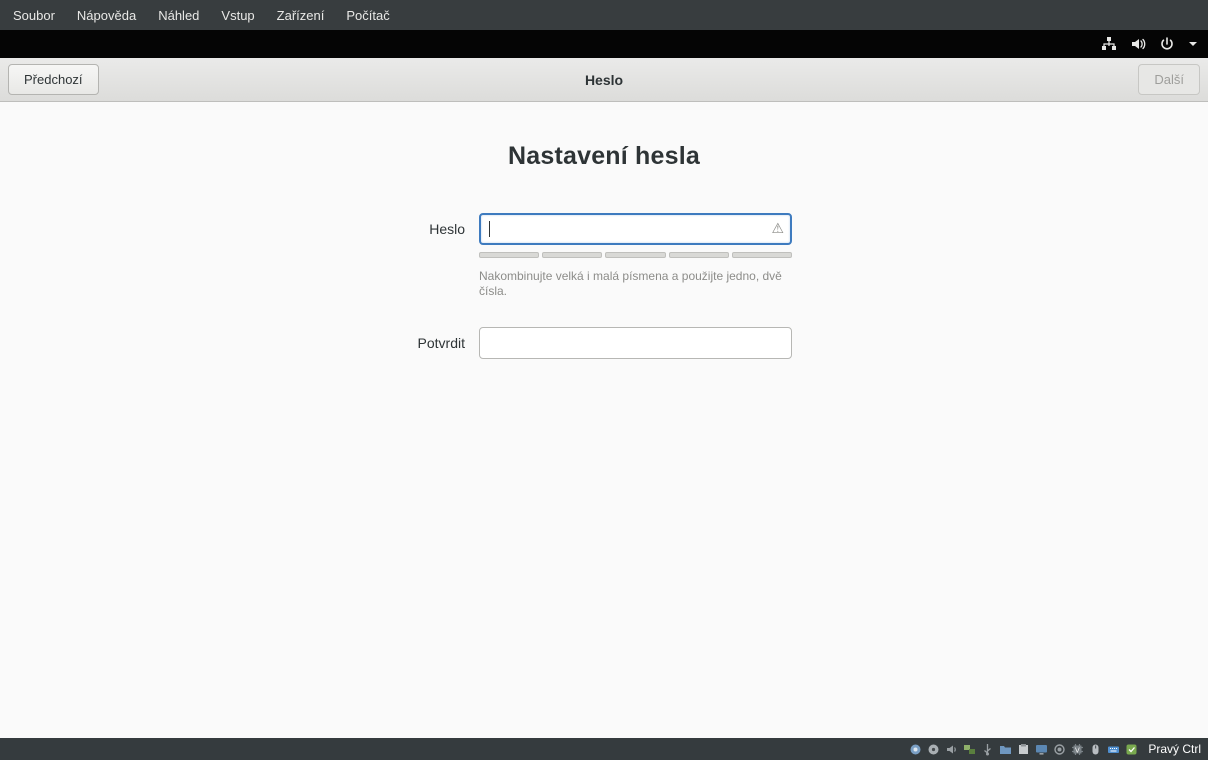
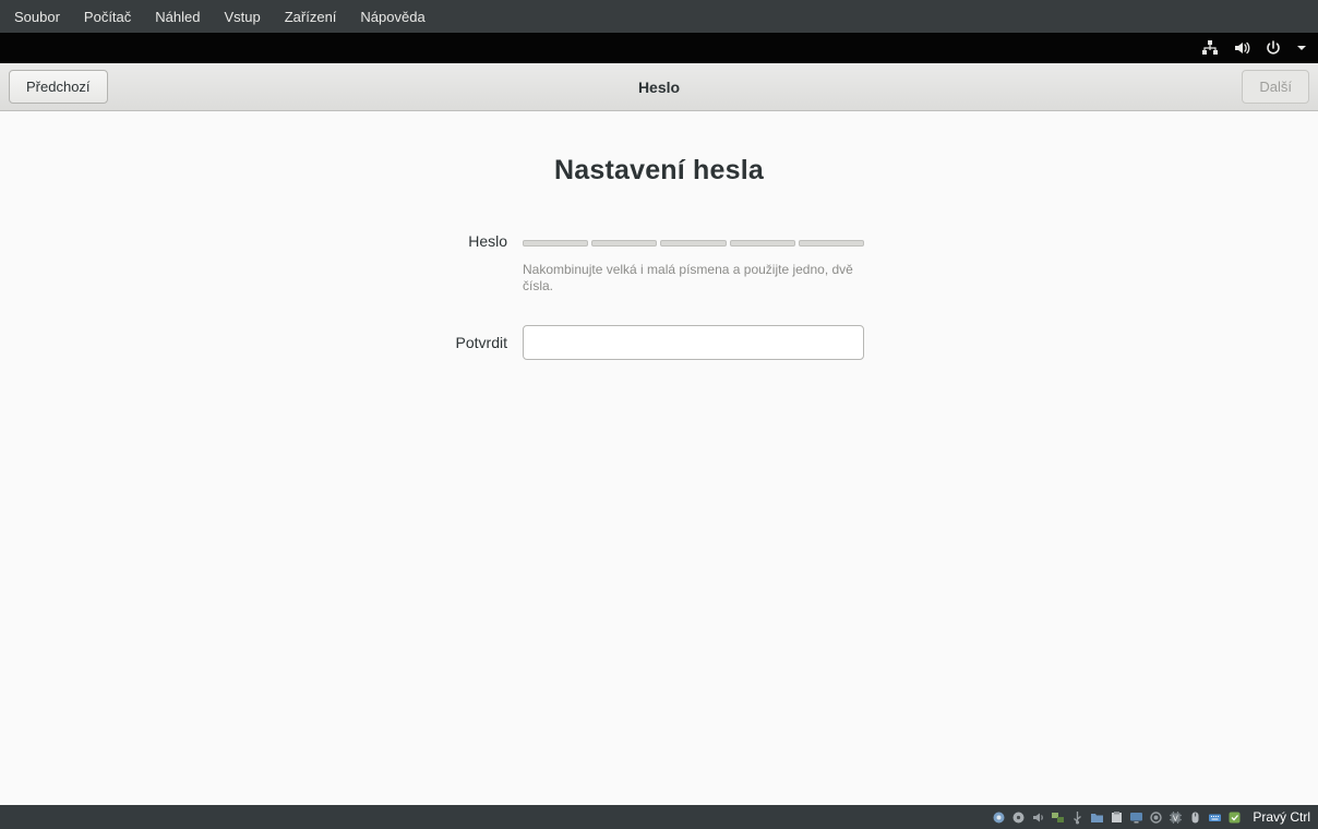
  Soubor
- Nápověda
+ Počítač
  Náhled
  Vstup
  Zařízení
- Počítač
+ Nápověda
  Předchozí
  Heslo
  Další
  Nastavení hesla
  Heslo
- ⚠
  Nakombinujte velká i malá písmena a použijte jedno, dvě čísla.
  Potvrdit
  Pravý Ctrl
